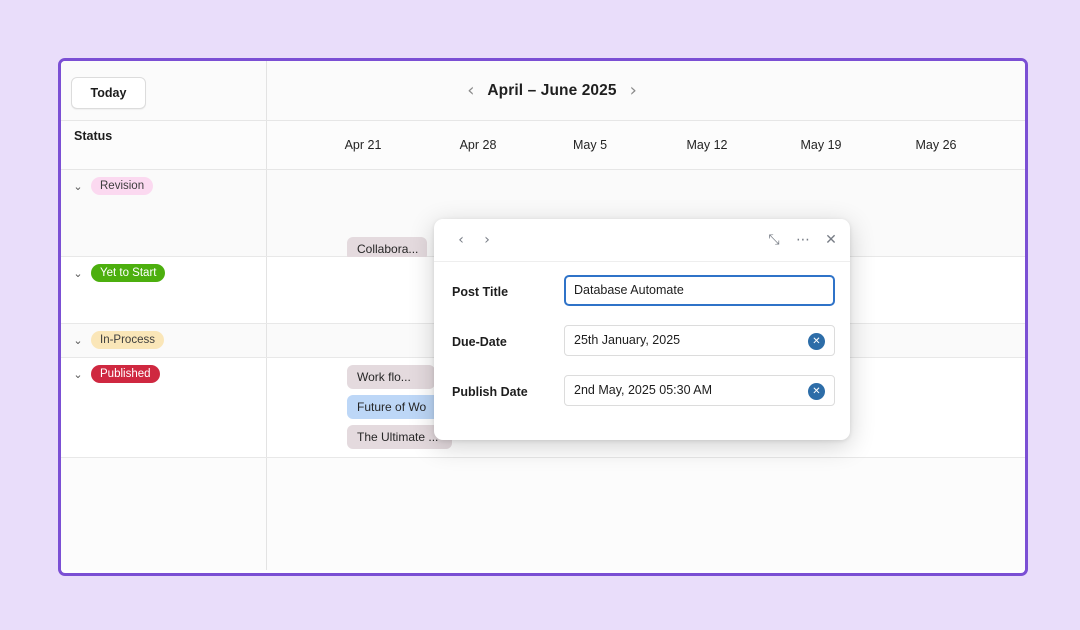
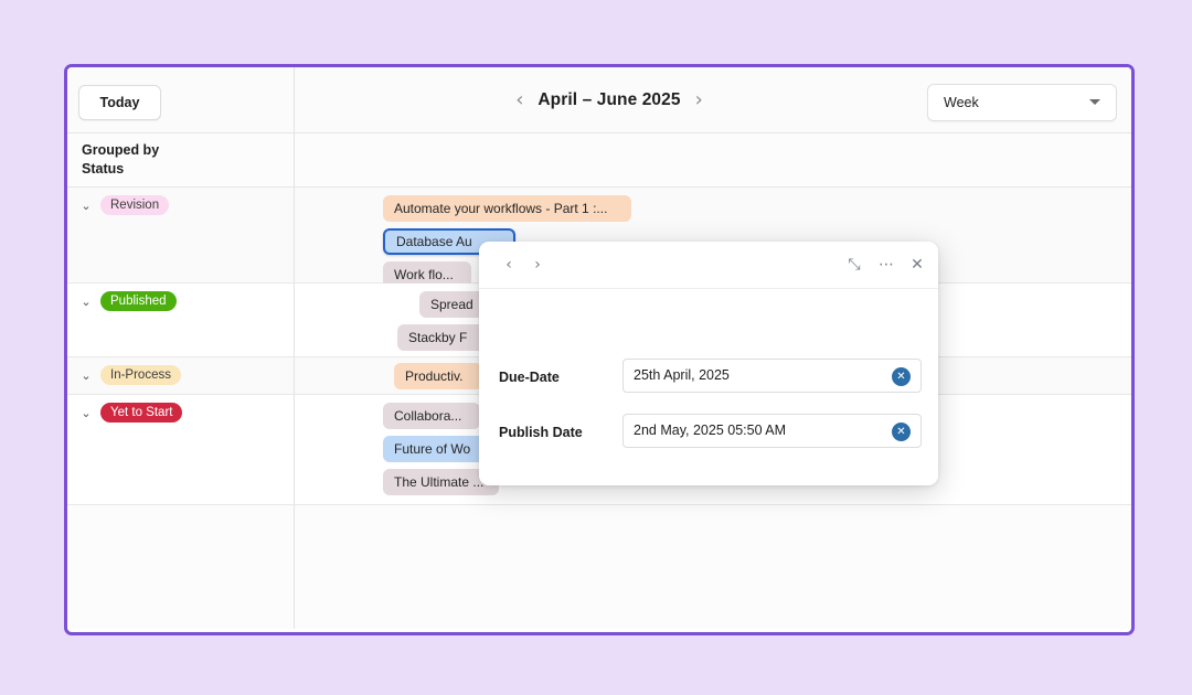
  Today
  ‹
  April – June 2025
  ›
+ Week
+ Grouped by
  Status
- Apr 21
- Apr 28
- May 5
- May 12
- May 19
- May 26
  ⌄
  Revision
+ Automate your workflows - Part 1 :...
+ Database Au
- Collabora...
+ Work flo...
  ⌄
- Yet to Start
+ Published
+ Spread
+ Stackby F
  ⌄
  In-Process
+ Productiv.
  ⌄
- Published
+ Yet to Start
- Work flo...
+ Collabora...
  Future of Wo
  The Ultimate ..
  ‹
  ›
  ⤡
  ⋯
  ✕
- Post Title
- Database Automate
  Due-Date
- 25th January, 2025
+ 25th April, 2025
  ✕
  Publish Date
- 2nd May, 2025 05:30 AM
+ 2nd May, 2025 05:50 AM
  ✕
